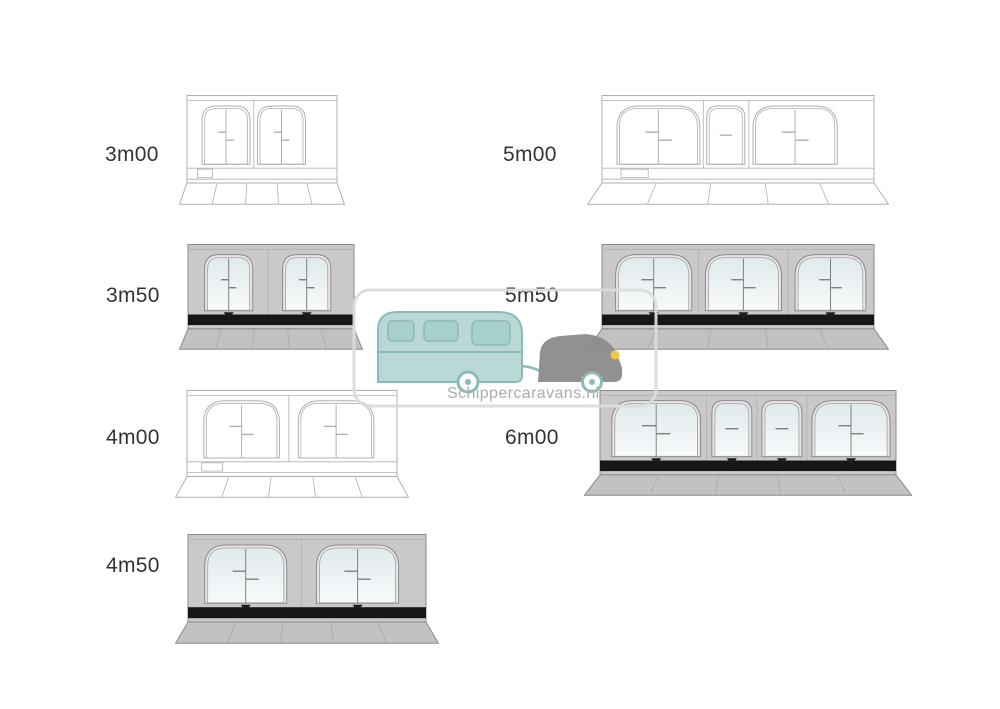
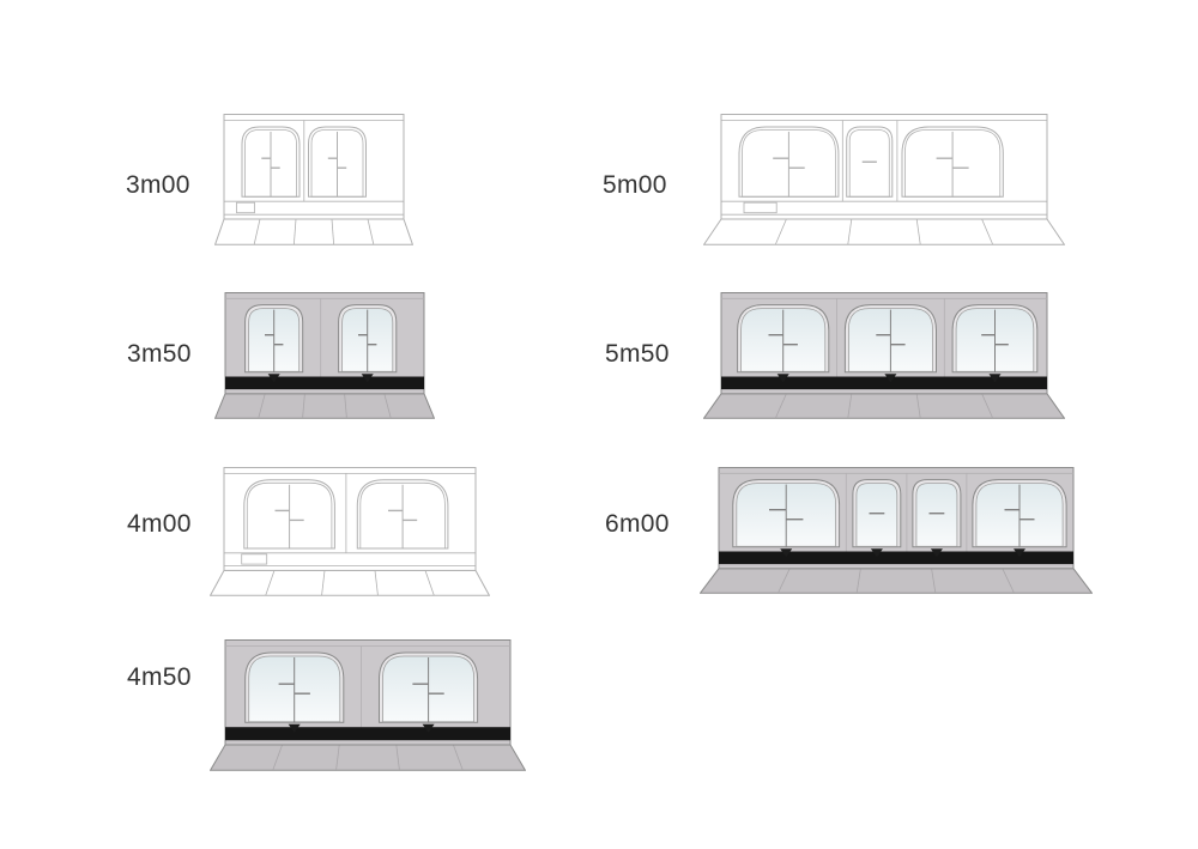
  3m00
  3m50
  4m00
  4m50
  5m00
  5m50
  6m00
- Schippercaravans.nl
